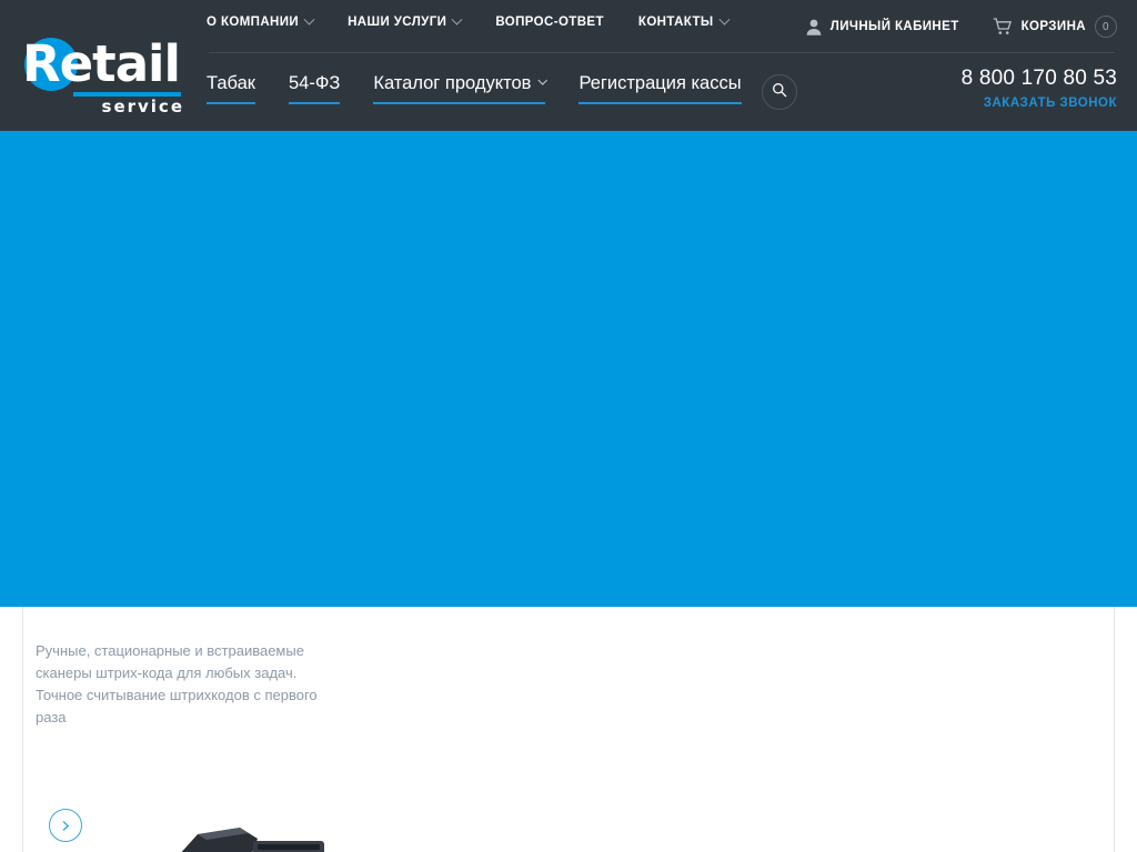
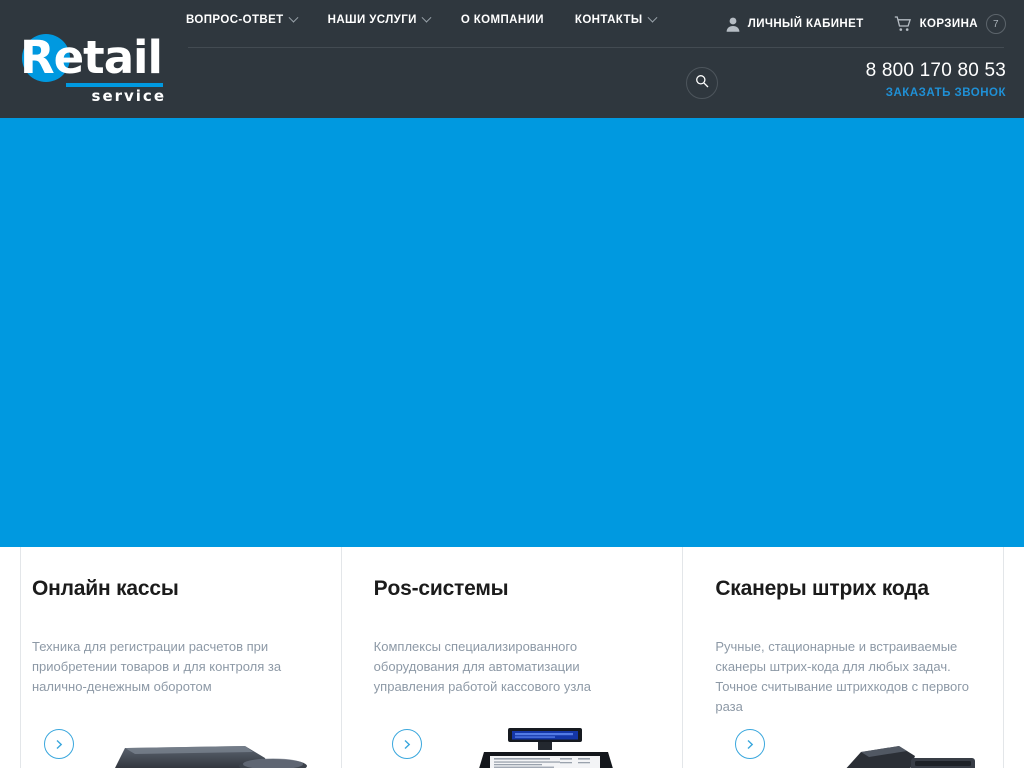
  Retail
  service
- О КОМПАНИИ
+ ВОПРОС-ОТВЕТ
  НАШИ УСЛУГИ
- ВОПРОС-ОТВЕТ
+ О КОМПАНИИ
  КОНТАКТЫ
  ЛИЧНЫЙ КАБИНЕТ
  КОРЗИНА
- 0
+ 7
- Табак
- 54-ФЗ
- Каталог продуктов
- Регистрация кассы
  8 800 170 80 53
  ЗАКАЗАТЬ ЗВОНОК
+ Онлайн кассы
+ Техника для регистрации расчетов при приобретении товаров и для контроля за налично-денежным оборотом
+ Pos-системы
+ Комплексы специализированного оборудования для автоматизации управления работой кассового узла
+ Сканеры штрих кода
  Ручные, стационарные и встраиваемые сканеры штрих-кода для любых задач. Точное считывание штрихкодов с первого раза
